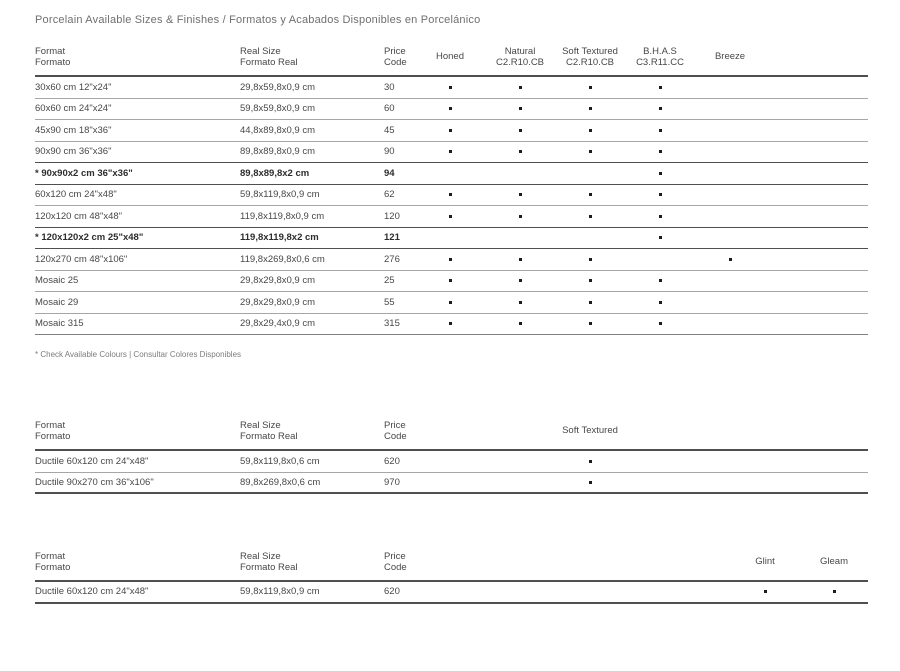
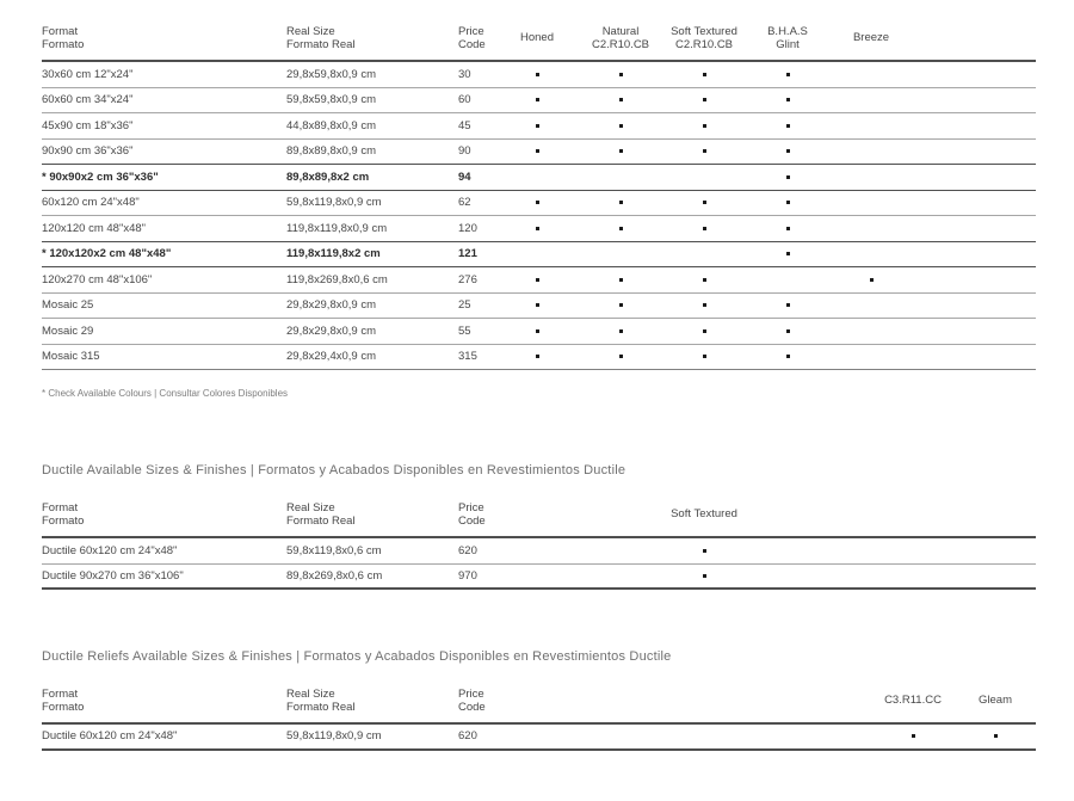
- Porcelain Available Sizes & Finishes / Formatos y Acabados Disponibles en Porcelánico
  Format
  Formato
  Real Size
  Formato Real
  Price
  Code
  Honed
  Natural
  C2.R10.CB
  Soft Textured
  C2.R10.CB
  B.H.A.S
- C3.R11.CC
+ Glint
  Breeze
  30x60 cm 12"x24"
  29,8x59,8x0,9 cm
  30
- 60x60 cm 24"x24"
+ 60x60 cm 34"x24"
  59,8x59,8x0,9 cm
  60
  45x90 cm 18"x36"
  44,8x89,8x0,9 cm
  45
  90x90 cm 36"x36"
  89,8x89,8x0,9 cm
  90
  * 90x90x2 cm 36"x36"
  89,8x89,8x2 cm
  94
  60x120 cm 24"x48"
  59,8x119,8x0,9 cm
  62
  120x120 cm 48"x48"
  119,8x119,8x0,9 cm
  120
- * 120x120x2 cm 25"x48"
+ * 120x120x2 cm 48"x48"
  119,8x119,8x2 cm
  121
  120x270 cm 48"x106"
  119,8x269,8x0,6 cm
  276
  Mosaic 25
  29,8x29,8x0,9 cm
  25
  Mosaic 29
  29,8x29,8x0,9 cm
  55
  Mosaic 315
  29,8x29,4x0,9 cm
  315
  * Check Available Colours | Consultar Colores Disponibles
+ Ductile Available Sizes & Finishes | Formatos y Acabados Disponibles en Revestimientos Ductile
  Format
  Formato
  Real Size
  Formato Real
  Price
  Code
  Soft Textured
  Ductile 60x120 cm 24"x48"
  59,8x119,8x0,6 cm
  620
  Ductile 90x270 cm 36"x106"
  89,8x269,8x0,6 cm
  970
+ Ductile Reliefs Available Sizes & Finishes | Formatos y Acabados Disponibles en Revestimientos Ductile
  Format
  Formato
  Real Size
  Formato Real
  Price
  Code
- Glint
+ C3.R11.CC
  Gleam
  Ductile 60x120 cm 24"x48"
  59,8x119,8x0,9 cm
  620
